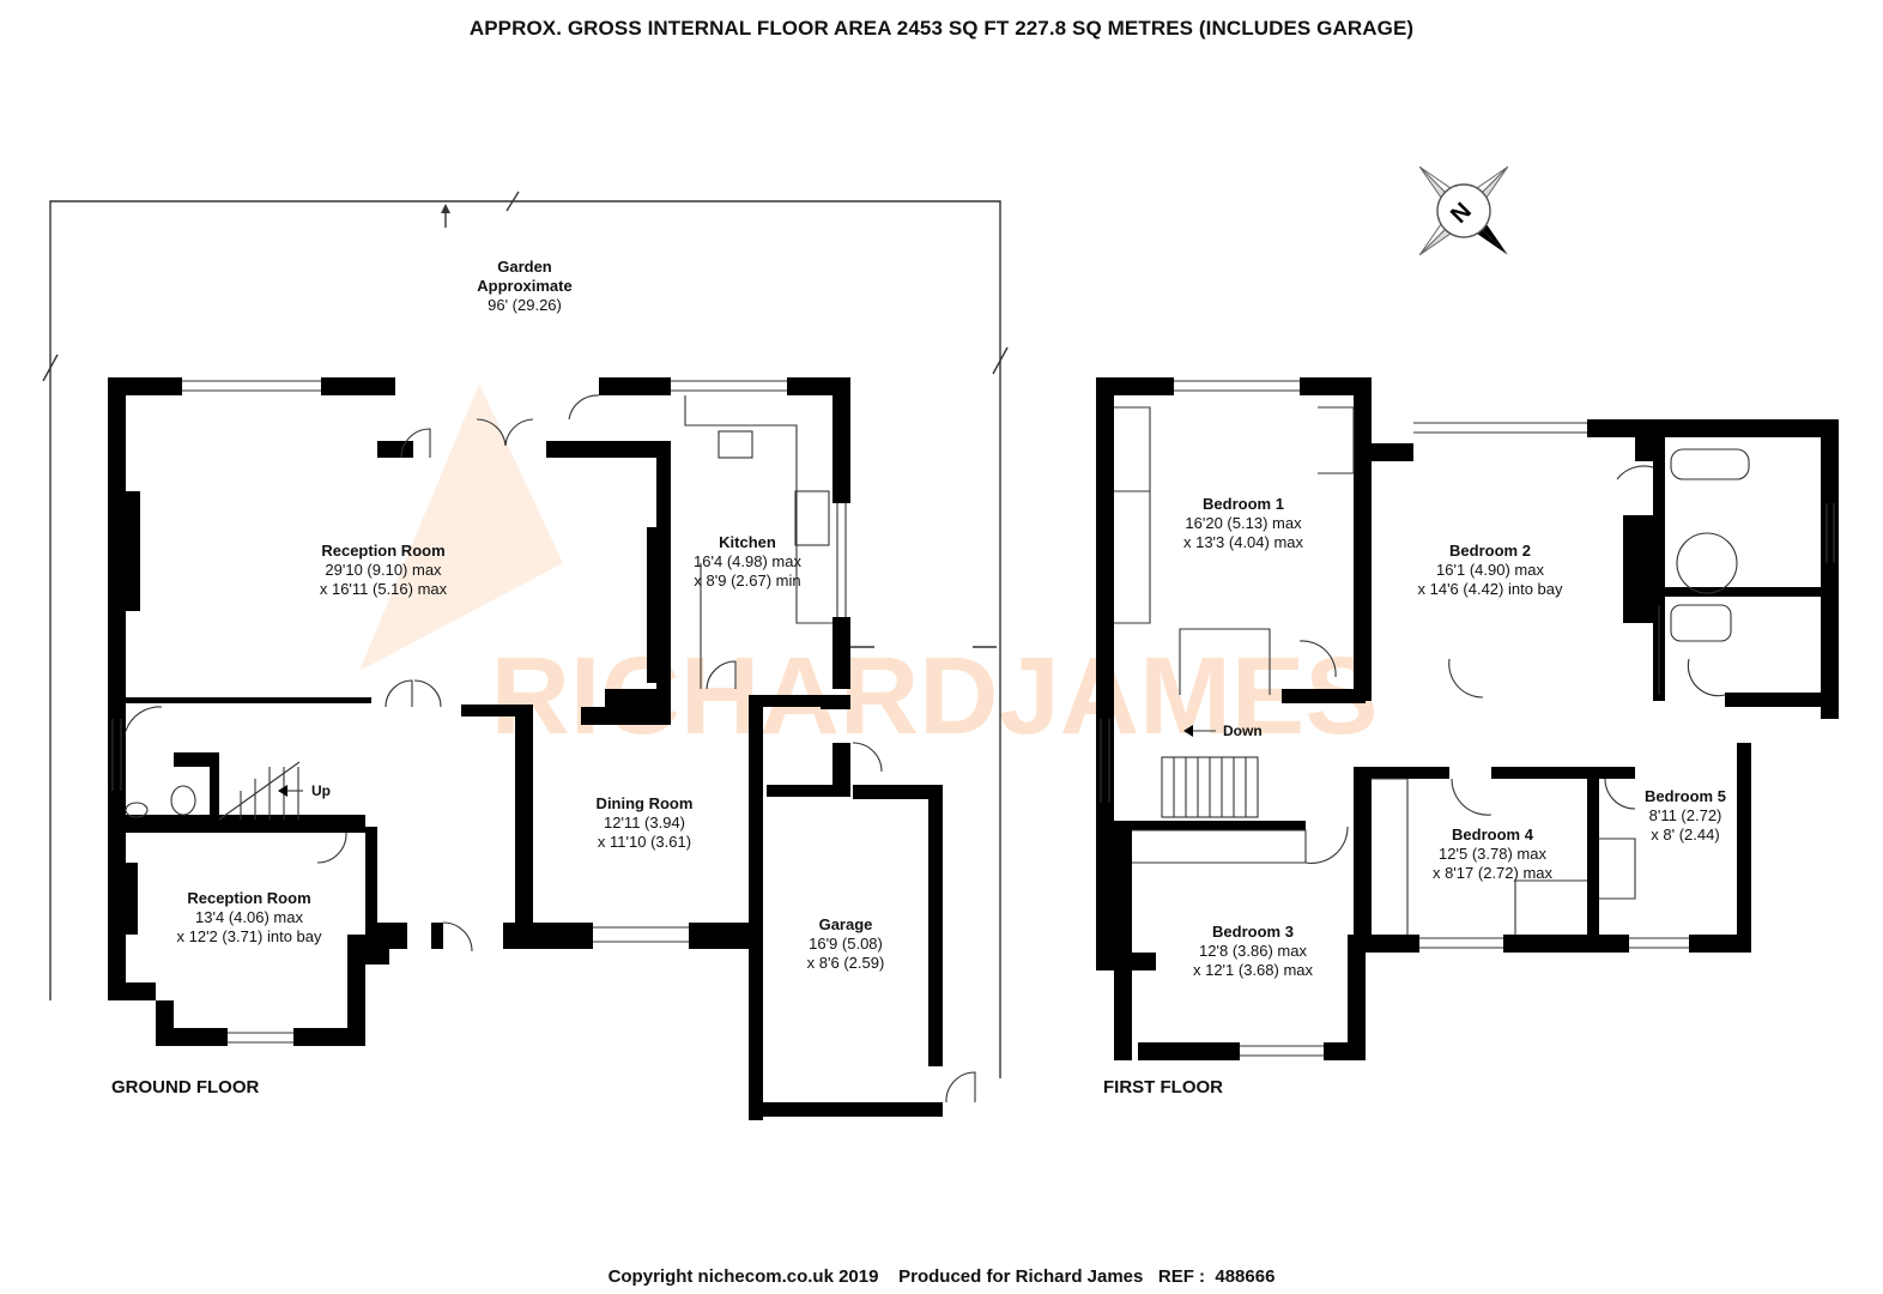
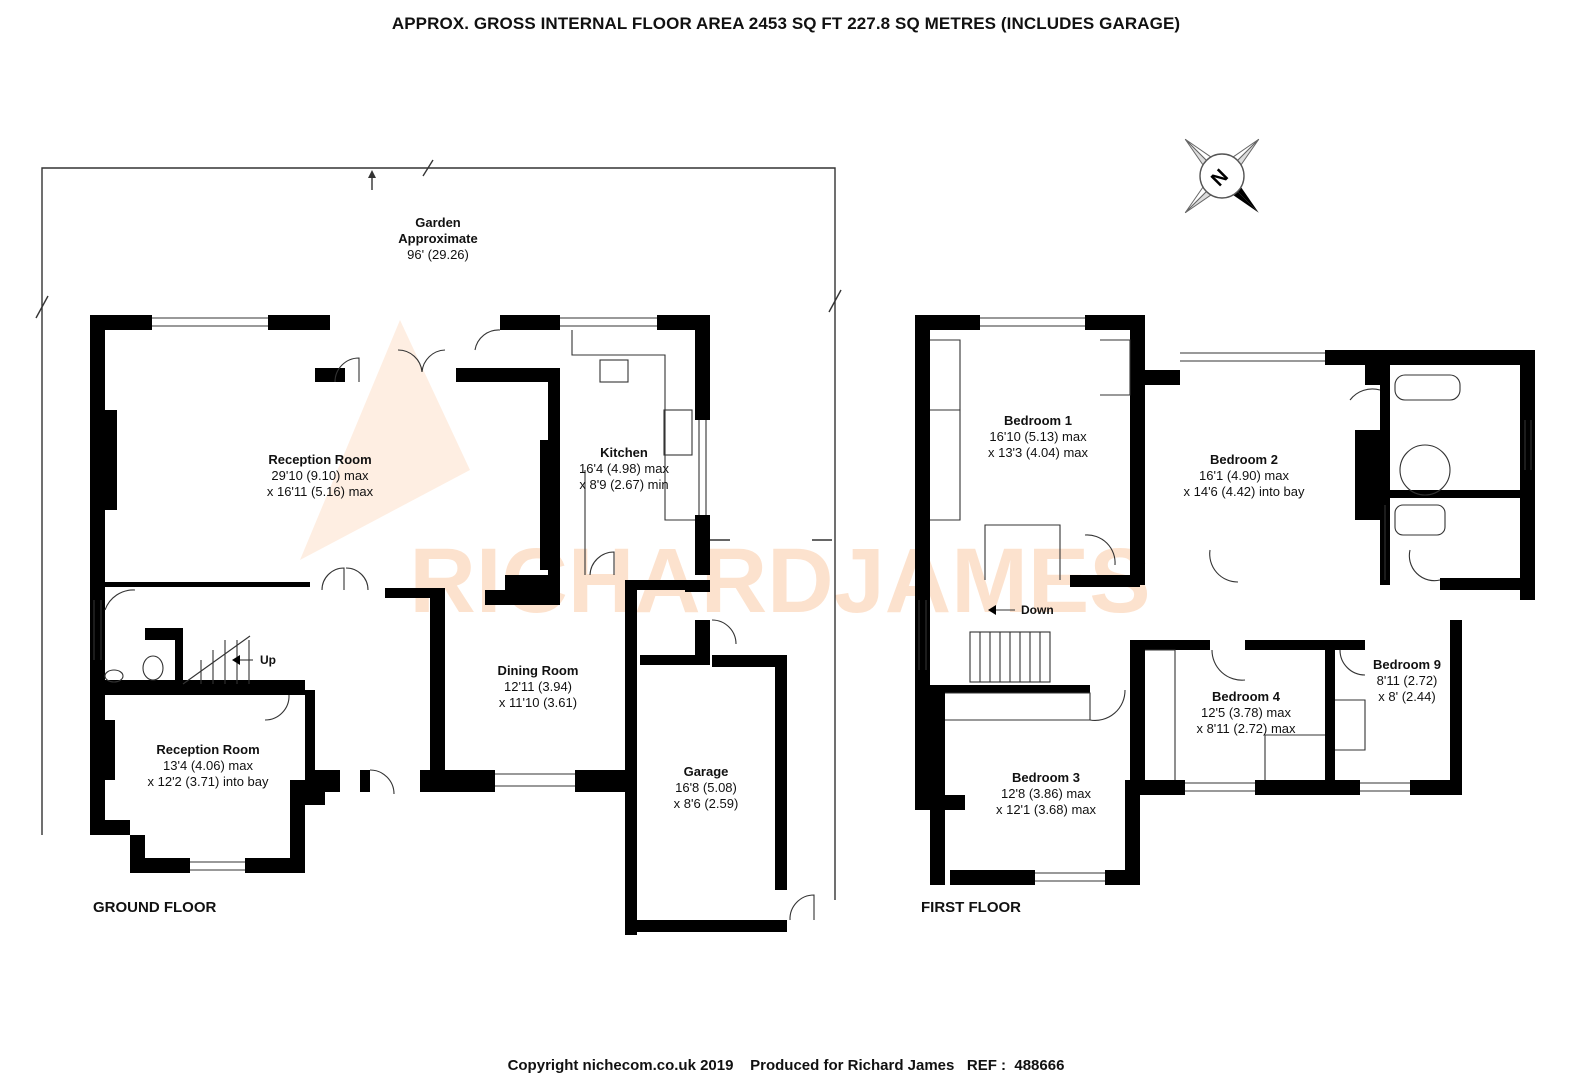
  APPROX. GROSS INTERNAL FLOOR AREA 2453 SQ FT 227.8 SQ METRES (INCLUDES GARAGE)
  Garden
  Approximate
  96' (29.26)
  Reception Room
  29'10 (9.10) max
  x 16'11 (5.16) max
  Kitchen
  16'4 (4.98) max
  x 8'9 (2.67) min
  Dining Room
  12'11 (3.94)
  x 11'10 (3.61)
  Reception Room
  13'4 (4.06) max
  x 12'2 (3.71) into bay
  Garage
- 16'9 (5.08)
+ 16'8 (5.08)
  x 8'6 (2.59)
  Up
  GROUND FLOOR
  Bedroom 1
- 16'20 (5.13) max
+ 16'10 (5.13) max
  x 13'3 (4.04) max
  Bedroom 2
  16'1 (4.90) max
  x 14'6 (4.42) into bay
  Bedroom 3
  12'8 (3.86) max
  x 12'1 (3.68) max
  Bedroom 4
  12'5 (3.78) max
- x 8'17 (2.72) max
+ x 8'11 (2.72) max
- Bedroom 5
+ Bedroom 9
  8'11 (2.72)
  x 8' (2.44)
  Down
  FIRST FLOOR
  Copyright nichecom.co.uk 2019 Produced for Richard James REF : 488666
